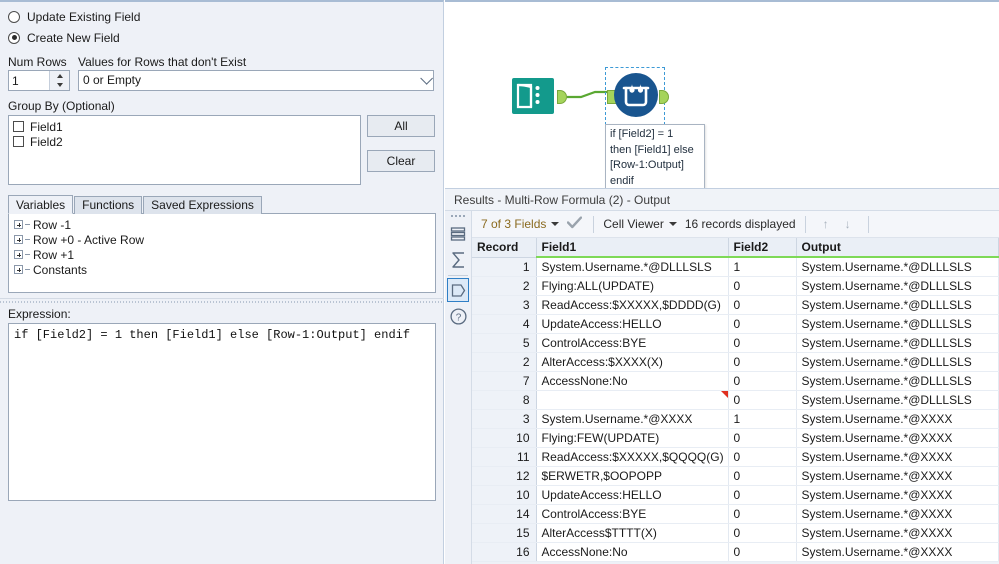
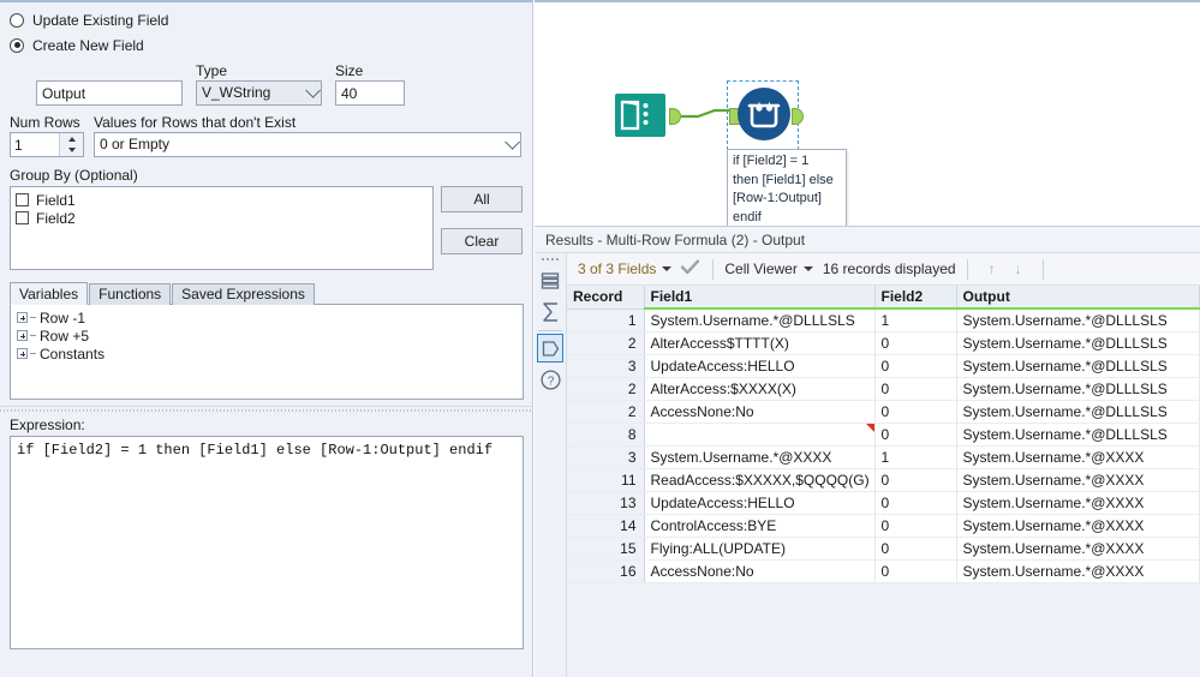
  Update Existing Field
  Create New Field
+ Output
+ Type
+ V_WString
+ Size
+ 40
  Num Rows
  1
  Values for Rows that don't Exist
  0 or Empty
  Group By (Optional)
  Field1
  Field2
  All
  Clear
  Variables
  Functions
  Saved Expressions
  Row -1
- Row +0 - Active Row
- Row +1
+ Row +5
  Constants
  Expression:
  if [Field2] = 1 then [Field1] else [Row-1:Output] endif
  if [Field2] = 1
  then [Field1] else
  [Row-1:Output]
  endif
  Results - Multi-Row Formula (2) - Output
  ?
- 7 of 3 Fields
+ 3 of 3 Fields
  Cell Viewer
  16 records displayed
  ↑
  ↓
  Record	Field1	Field2	Output
  1	System.Username.*@DLLLSLS	1	System.Username.*@DLLLSLS
- 2	Flying:ALL(UPDATE)	0	System.Username.*@DLLLSLS
+ 2	AlterAccess$TTTT(X)	0	System.Username.*@DLLLSLS
- 3	ReadAccess:$XXXXX,$DDDD(G)	0	System.Username.*@DLLLSLS
- 4	UpdateAccess:HELLO	0	System.Username.*@DLLLSLS
+ 3	UpdateAccess:HELLO	0	System.Username.*@DLLLSLS
- 5	ControlAccess:BYE	0	System.Username.*@DLLLSLS
  2	AlterAccess:$XXXX(X)	0	System.Username.*@DLLLSLS
- 7	AccessNone:No	0	System.Username.*@DLLLSLS
+ 2	AccessNone:No	0	System.Username.*@DLLLSLS
  8		0	System.Username.*@DLLLSLS
  3	System.Username.*@XXXX	1	System.Username.*@XXXX
- 10	Flying:FEW(UPDATE)	0	System.Username.*@XXXX
  11	ReadAccess:$XXXXX,$QQQQ(G)	0	System.Username.*@XXXX
- 12	$ERWETR,$OOPOPP	0	System.Username.*@XXXX
- 10	UpdateAccess:HELLO	0	System.Username.*@XXXX
+ 13	UpdateAccess:HELLO	0	System.Username.*@XXXX
  14	ControlAccess:BYE	0	System.Username.*@XXXX
- 15	AlterAccess$TTTT(X)	0	System.Username.*@XXXX
+ 15	Flying:ALL(UPDATE)	0	System.Username.*@XXXX
  16	AccessNone:No	0	System.Username.*@XXXX
